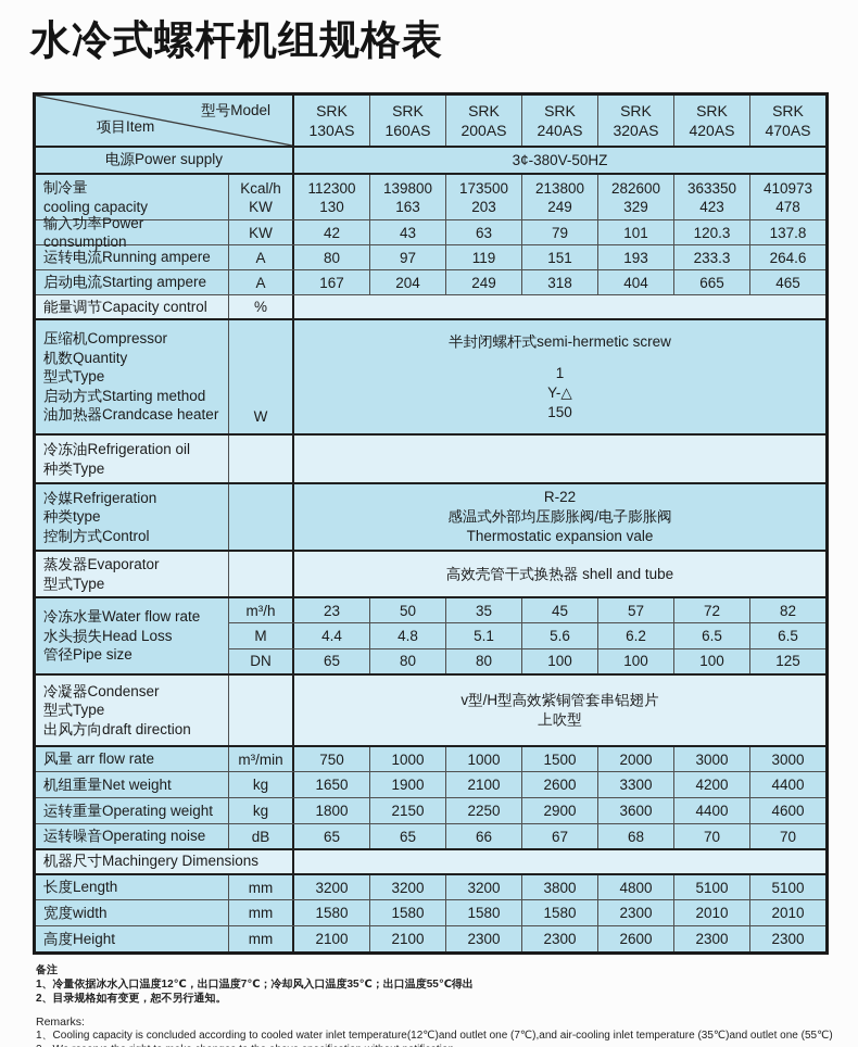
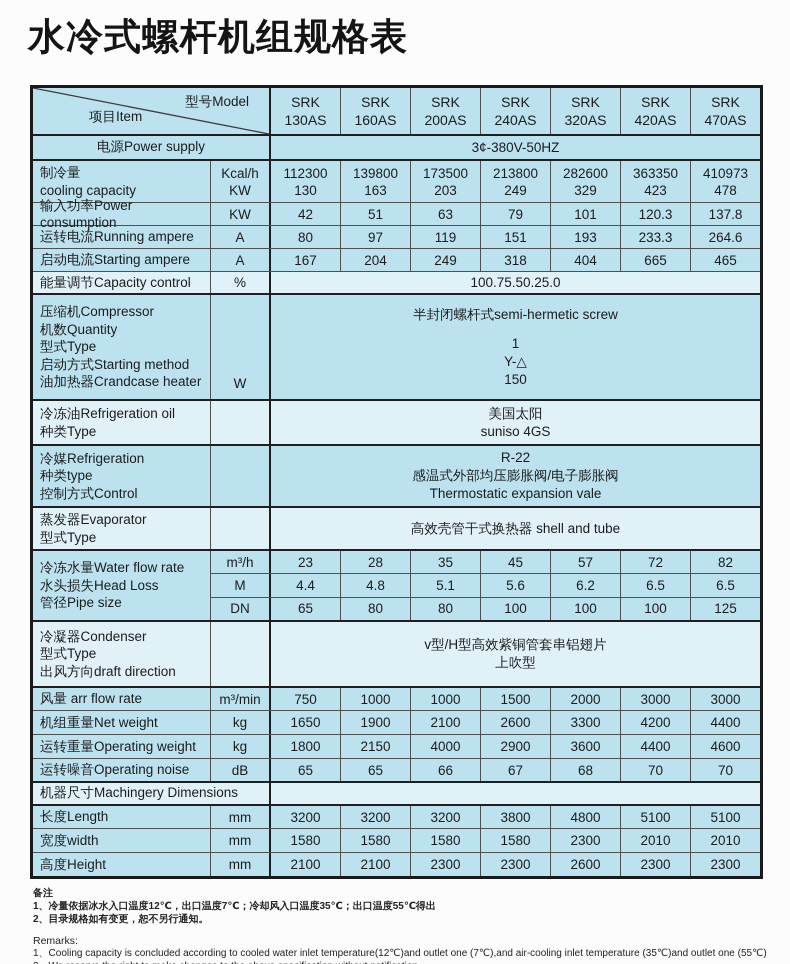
  水冷式螺杆机组规格表
  型号Model
  项目Item
  SRK
  130AS
  SRK
  160AS
  SRK
  200AS
  SRK
  240AS
  SRK
  320AS
  SRK
  420AS
  SRK
  470AS
  电源Power supply
  3¢-380V-50HZ
  制冷量
  cooling capacity
  Kcal/h
  KW
  112300
  130
  139800
  163
  173500
  203
  213800
  249
  282600
  329
  363350
  423
  410973
  478
  输入功率Power consumption
  KW
  42
- 43
+ 51
  63
  79
  101
  120.3
  137.8
  运转电流Running ampere
  A
  80
  97
  119
  151
  193
  233.3
  264.6
  启动电流Starting ampere
  A
  167
  204
  249
  318
  404
  665
  465
  能量调节Capacity control
  %
+ 100.75.50.25.0
  压缩机Compressor
  机数Quantity
  型式Type
  启动方式Starting method
  油加热器Crandcase heater
  W
  半封闭螺杆式semi-hermetic screw
  1
  Y-△
  150
  冷冻油Refrigeration oil
  种类Type
+ 美国太阳
+ suniso 4GS
  冷媒Refrigeration
  种类type
  控制方式Control
  R-22
  感温式外部均压膨胀阀/电子膨胀阀
  Thermostatic expansion vale
  蒸发器Evaporator
  型式Type
  高效壳管干式换热器 shell and tube
  冷冻水量Water flow rate
  水头损失Head Loss
  管径Pipe size
  m³/h
  23
- 50
+ 28
  35
  45
  57
  72
  82
  M
  4.4
  4.8
  5.1
  5.6
  6.2
  6.5
  6.5
  DN
  65
  80
  80
  100
  100
  100
  125
  冷凝器Condenser
  型式Type
  出风方向draft direction
  v型/H型高效紫铜管套串铝翅片
  上吹型
  风量 arr flow rate
  m³/min
  750
  1000
  1000
  1500
  2000
  3000
  3000
  机组重量Net weight
  kg
  1650
  1900
  2100
  2600
  3300
  4200
  4400
  运转重量Operating weight
  kg
  1800
  2150
- 2250
+ 4000
  2900
  3600
  4400
  4600
  运转噪音Operating noise
  dB
  65
  65
  66
  67
  68
  70
  70
  机器尺寸Machingery Dimensions
  长度Length
  mm
  3200
  3200
  3200
  3800
  4800
  5100
  5100
  宽度width
  mm
  1580
  1580
  1580
  1580
  2300
  2010
  2010
  高度Height
  mm
  2100
  2100
  2300
  2300
  2600
  2300
  2300
  备注
  1、冷量依据冰水入口温度12℃，出口温度7℃；冷却风入口温度35℃；出口温度55℃得出
  2、目录规格如有变更，恕不另行通知。
  Remarks:
  1、Cooling capacity is concluded according to cooled water inlet temperature(12℃)and outlet one (7℃),and air-cooling inlet temperature (35℃)and outlet one (55℃)
